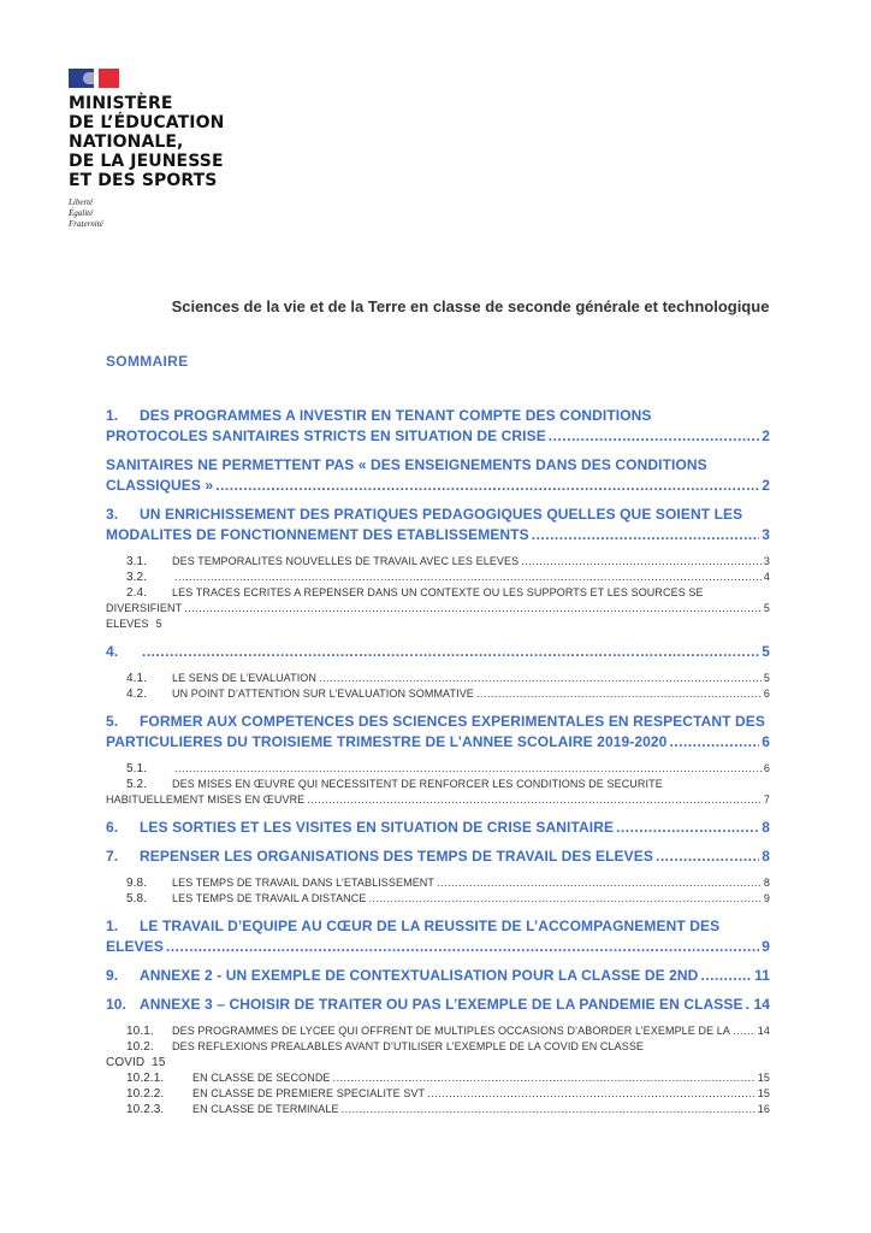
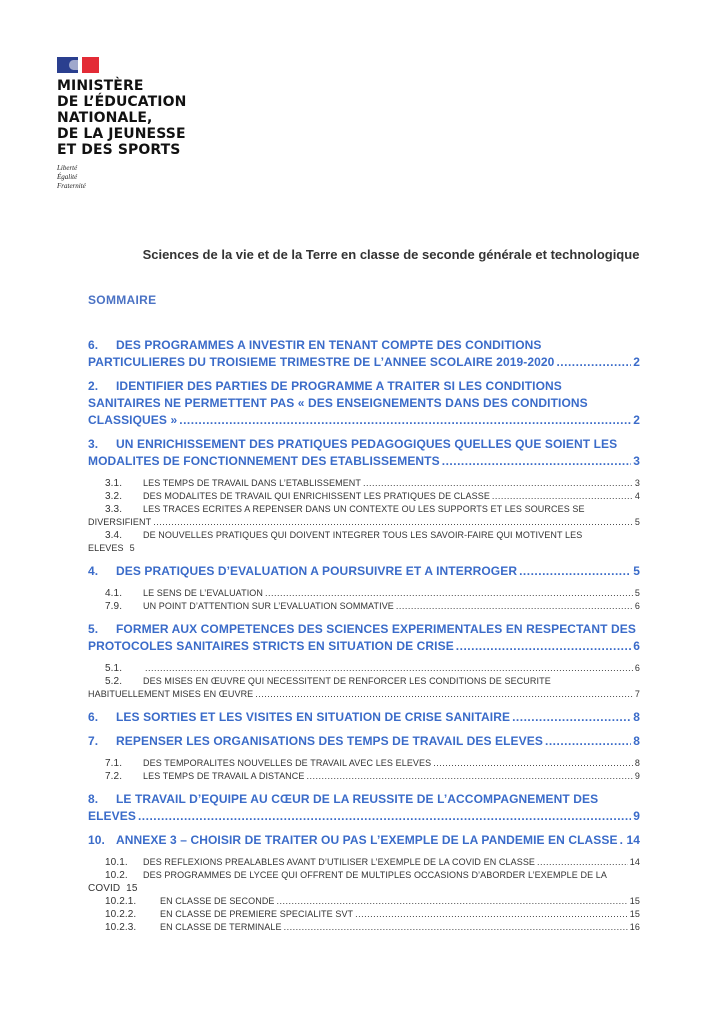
  MINISTÈRE
  DE L’ÉDUCATION
  NATIONALE,
  DE LA JEUNESSE
  ET DES SPORTS
  Liberté
  Égalité
  Fraternité
  Sciences de la vie et de la Terre en classe de seconde générale et technologique
  SOMMAIRE
- 1. DES PROGRAMMES A INVESTIR EN TENANT COMPTE DES CONDITIONS
+ 6. DES PROGRAMMES A INVESTIR EN TENANT COMPTE DES CONDITIONS
- PROTOCOLES SANITAIRES STRICTS EN SITUATION DE CRISE
+ PARTICULIERES DU TROISIEME TRIMESTRE DE L’ANNEE SCOLAIRE 2019-2020
  2
+ 2. IDENTIFIER DES PARTIES DE PROGRAMME A TRAITER SI LES CONDITIONS
  SANITAIRES NE PERMETTENT PAS « DES ENSEIGNEMENTS DANS DES CONDITIONS
  CLASSIQUES »
  2
  3. UN ENRICHISSEMENT DES PRATIQUES PEDAGOGIQUES QUELLES QUE SOIENT LES
  MODALITES DE FONCTIONNEMENT DES ETABLISSEMENTS
  3
  3.1.
- DES TEMPORALITES NOUVELLES DE TRAVAIL AVEC LES ELEVES
+ LES TEMPS DE TRAVAIL DANS L’ETABLISSEMENT
  3
  3.2.
+ DES MODALITES DE TRAVAIL QUI ENRICHISSENT LES PRATIQUES DE CLASSE
  4
- 2.4. LES TRACES ECRITES A REPENSER DANS UN CONTEXTE OU LES SUPPORTS ET LES SOURCES SE
+ 3.3. LES TRACES ECRITES A REPENSER DANS UN CONTEXTE OU LES SUPPORTS ET LES SOURCES SE
  DIVERSIFIENT
  5
+ 3.4. DE NOUVELLES PRATIQUES QUI DOIVENT INTEGRER TOUS LES SAVOIR-FAIRE QUI MOTIVENT LES
  ELEVES
  5
  4.
+ DES PRATIQUES D’EVALUATION A POURSUIVRE ET A INTERROGER
  5
  4.1.
  LE SENS DE L’EVALUATION
  5
- 4.2.
+ 7.9.
  UN POINT D’ATTENTION SUR L’EVALUATION SOMMATIVE
  6
  5. FORMER AUX COMPETENCES DES SCIENCES EXPERIMENTALES EN RESPECTANT DES
- PARTICULIERES DU TROISIEME TRIMESTRE DE L’ANNEE SCOLAIRE 2019-2020
+ PROTOCOLES SANITAIRES STRICTS EN SITUATION DE CRISE
  6
  5.1.
  6
  5.2. DES MISES EN ŒUVRE QUI NECESSITENT DE RENFORCER LES CONDITIONS DE SECURITE
  HABITUELLEMENT MISES EN ŒUVRE
  7
  6.
  LES SORTIES ET LES VISITES EN SITUATION DE CRISE SANITAIRE
  8
  7.
  REPENSER LES ORGANISATIONS DES TEMPS DE TRAVAIL DES ELEVES
  8
- 9.8.
+ 7.1.
- LES TEMPS DE TRAVAIL DANS L’ETABLISSEMENT
+ DES TEMPORALITES NOUVELLES DE TRAVAIL AVEC LES ELEVES
  8
- 5.8.
+ 7.2.
  LES TEMPS DE TRAVAIL A DISTANCE
  9
- 1. LE TRAVAIL D’EQUIPE AU CŒUR DE LA REUSSITE DE L’ACCOMPAGNEMENT DES
+ 8. LE TRAVAIL D’EQUIPE AU CŒUR DE LA REUSSITE DE L’ACCOMPAGNEMENT DES
  ELEVES
  9
- 9.
- ANNEXE 2 - UN EXEMPLE DE CONTEXTUALISATION POUR LA CLASSE DE 2ND
- 11
  10.
  ANNEXE 3 – CHOISIR DE TRAITER OU PAS L’EXEMPLE DE LA PANDEMIE EN CLASSE
  14
  10.1.
- DES PROGRAMMES DE LYCEE QUI OFFRENT DE MULTIPLES OCCASIONS D’ABORDER L’EXEMPLE DE LA
+ DES REFLEXIONS PREALABLES AVANT D’UTILISER L’EXEMPLE DE LA COVID EN CLASSE
  14
- 10.2. DES REFLEXIONS PREALABLES AVANT D’UTILISER L’EXEMPLE DE LA COVID EN CLASSE
+ 10.2. DES PROGRAMMES DE LYCEE QUI OFFRENT DE MULTIPLES OCCASIONS D’ABORDER L’EXEMPLE DE LA
  COVID
  15
  10.2.1.
  EN CLASSE DE SECONDE
  15
  10.2.2.
  EN CLASSE DE PREMIERE SPECIALITE SVT
  15
  10.2.3.
  EN CLASSE DE TERMINALE
  16
